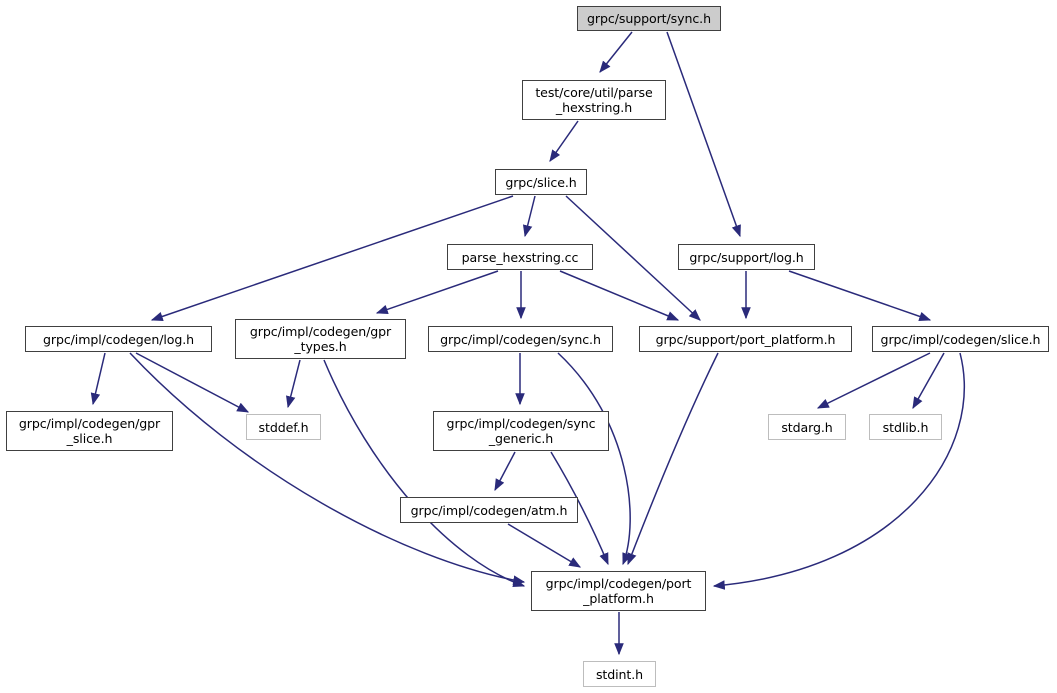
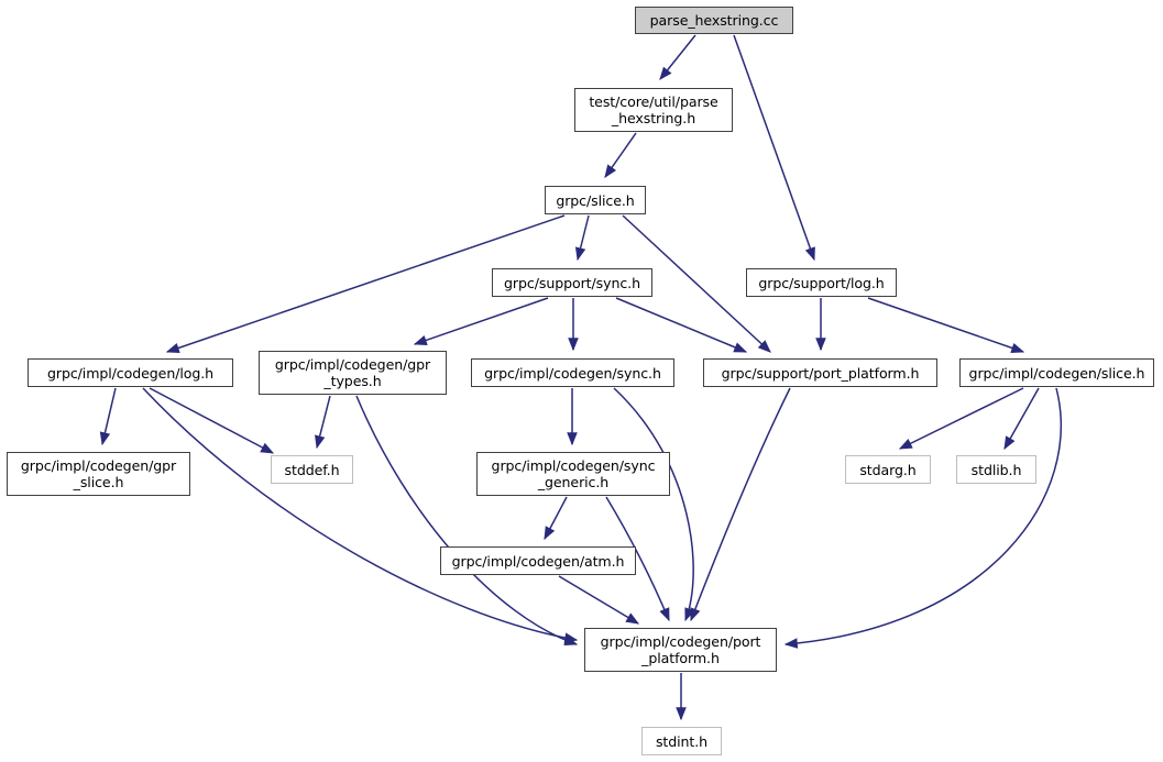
- grpc/support/sync.h
+ parse_hexstring.cc
  test/core/util/parse
  _hexstring.h
  grpc/slice.h
- parse_hexstring.cc
+ grpc/support/sync.h
  grpc/support/log.h
  grpc/impl/codegen/log.h
  grpc/impl/codegen/gpr
  _types.h
  grpc/impl/codegen/sync.h
  grpc/support/port_platform.h
  grpc/impl/codegen/slice.h
  grpc/impl/codegen/gpr
  _slice.h
  stddef.h
  grpc/impl/codegen/sync
  _generic.h
  stdarg.h
  stdlib.h
  grpc/impl/codegen/atm.h
  grpc/impl/codegen/port
  _platform.h
  stdint.h
